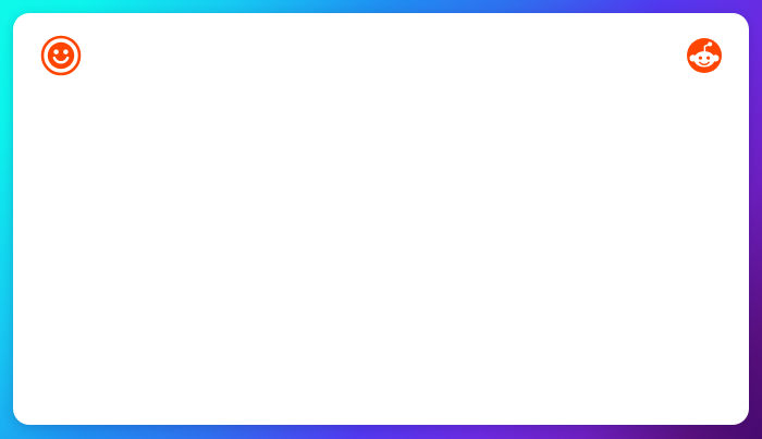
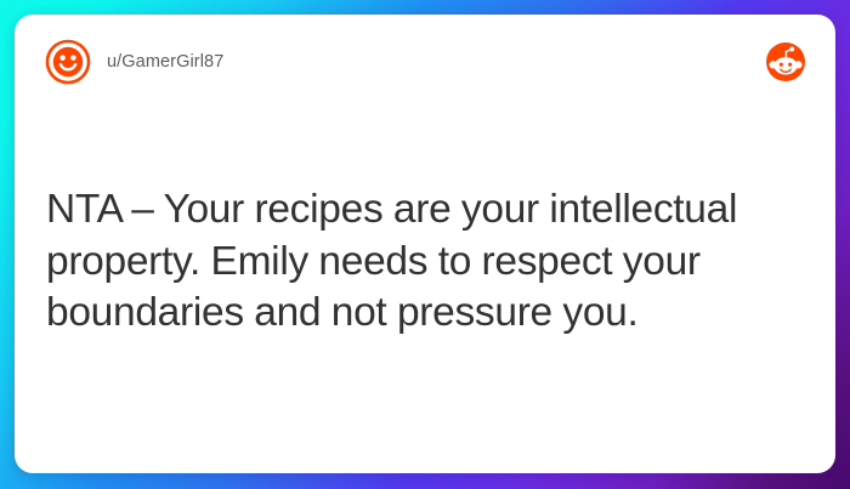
+ u/GamerGirl87
+ NTA – Your recipes are your intellectual property. Emily needs to respect your boundaries and not pressure you.
